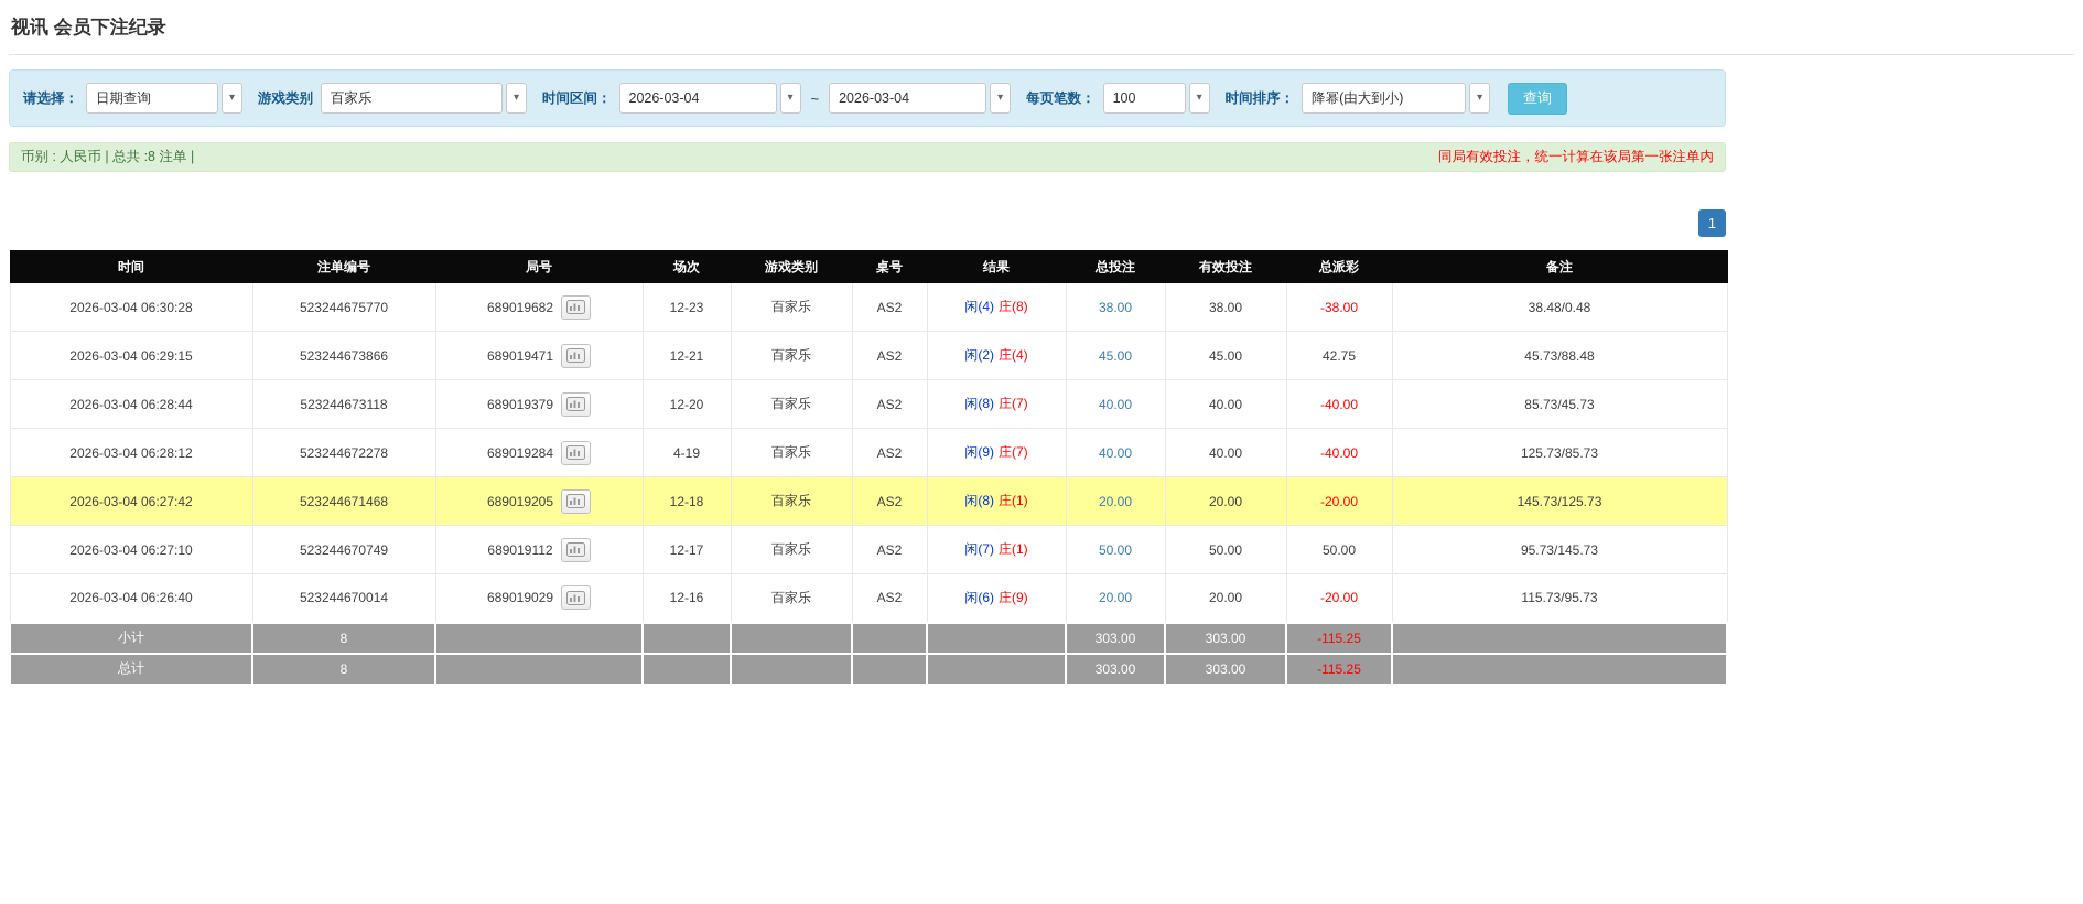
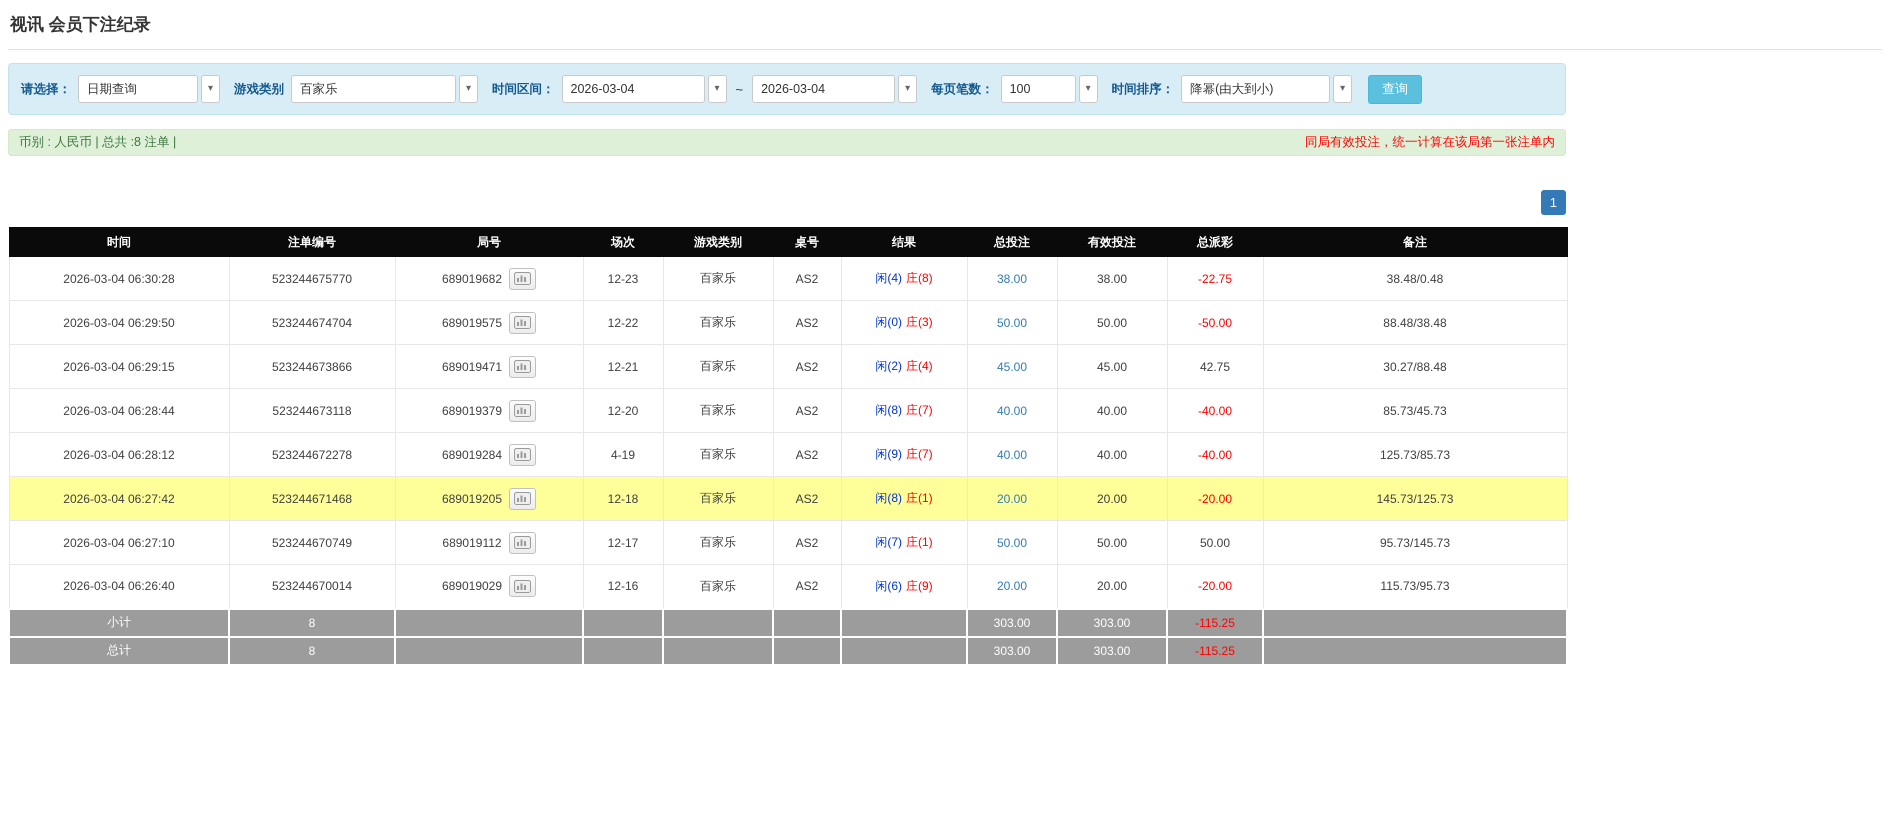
  视讯 会员下注纪录
  请选择：
  日期查询
  ▾
  游戏类别
  百家乐
  ▾
  时间区间：
  2026-03-04
  ▾
  ~
  2026-03-04
  ▾
  每页笔数：
  100
  ▾
  时间排序：
  降幂(由大到小)
  ▾
  查询
  币别 : 人民币 | 总共 :8 注单 |
  同局有效投注，统一计算在该局第一张注单内
  1
  时间	注单编号	局号	场次	游戏类别	桌号	结果	总投注	有效投注	总派彩	备注
- 2026-03-04 06:30:28	523244675770	689019682	12-23	百家乐	AS2	闲(4) 庄(8)	38.00	38.00	-38.00	38.48/0.48
+ 2026-03-04 06:30:28	523244675770	689019682	12-23	百家乐	AS2	闲(4) 庄(8)	38.00	38.00	-22.75	38.48/0.48
+ 2026-03-04 06:29:50	523244674704	689019575	12-22	百家乐	AS2	闲(0) 庄(3)	50.00	50.00	-50.00	88.48/38.48
- 2026-03-04 06:29:15	523244673866	689019471	12-21	百家乐	AS2	闲(2) 庄(4)	45.00	45.00	42.75	45.73/88.48
+ 2026-03-04 06:29:15	523244673866	689019471	12-21	百家乐	AS2	闲(2) 庄(4)	45.00	45.00	42.75	30.27/88.48
  2026-03-04 06:28:44	523244673118	689019379	12-20	百家乐	AS2	闲(8) 庄(7)	40.00	40.00	-40.00	85.73/45.73
  2026-03-04 06:28:12	523244672278	689019284	4-19	百家乐	AS2	闲(9) 庄(7)	40.00	40.00	-40.00	125.73/85.73
  2026-03-04 06:27:42	523244671468	689019205	12-18	百家乐	AS2	闲(8) 庄(1)	20.00	20.00	-20.00	145.73/125.73
  2026-03-04 06:27:10	523244670749	689019112	12-17	百家乐	AS2	闲(7) 庄(1)	50.00	50.00	50.00	95.73/145.73
  2026-03-04 06:26:40	523244670014	689019029	12-16	百家乐	AS2	闲(6) 庄(9)	20.00	20.00	-20.00	115.73/95.73
  小计	8						303.00	303.00	-115.25
  总计	8						303.00	303.00	-115.25
